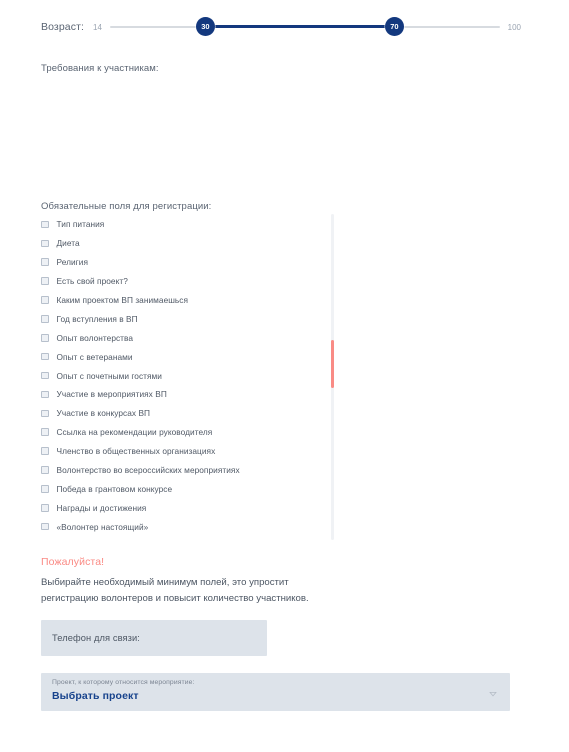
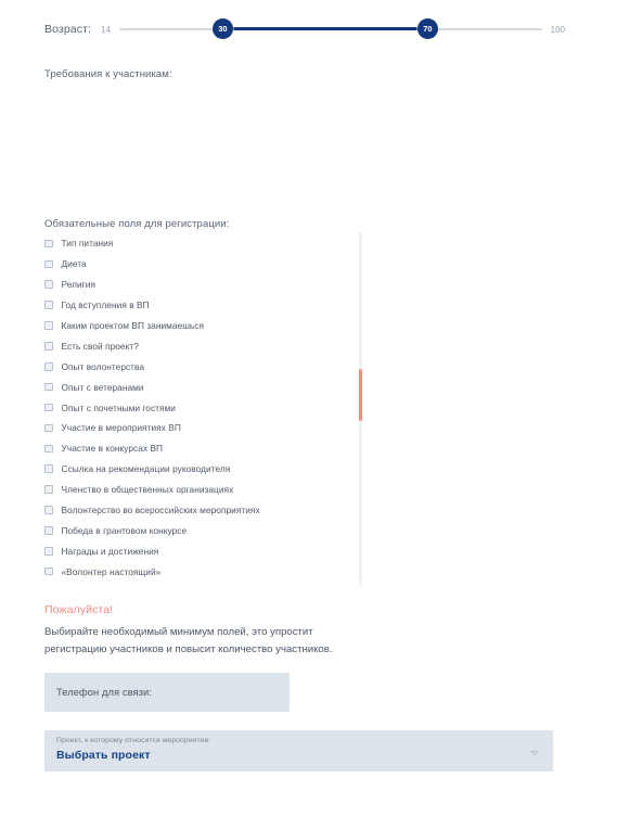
  Возраст:
  14
  30
  70
  100
  Требования к участникам:
  Обязательные поля для регистрации:
  Тип питания
  Диета
  Религия
- Есть свой проект?
+ Год вступления в ВП
  Каким проектом ВП занимаешься
- Год вступления в ВП
+ Есть свой проект?
  Опыт волонтерства
  Опыт с ветеранами
  Опыт с почетными гостями
  Участие в мероприятиях ВП
  Участие в конкурсах ВП
  Ссылка на рекомендации руководителя
  Членство в общественных организациях
  Волонтерство во всероссийских мероприятиях
  Победа в грантовом конкурсе
  Награды и достижения
  «Волонтер настоящий»
  Пожалуйста!
- Выбирайте необходимый минимум полей, это упростит регистрацию волонтеров и повысит количество участников.
+ Выбирайте необходимый минимум полей, это упростит регистрацию участников и повысит количество участников.
  Телефон для связи:
  Выбрать проект
